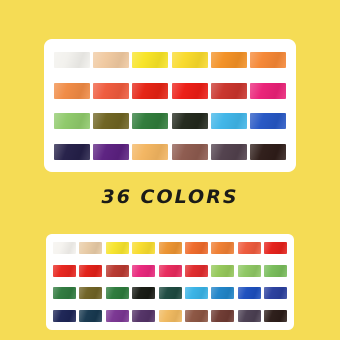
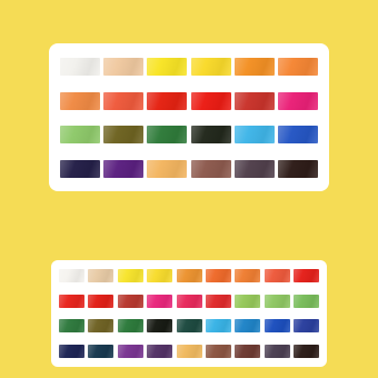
- 36 COLORS
